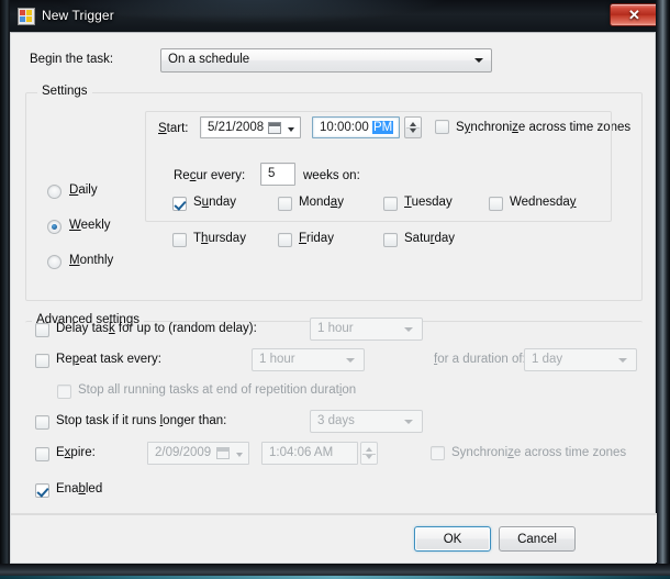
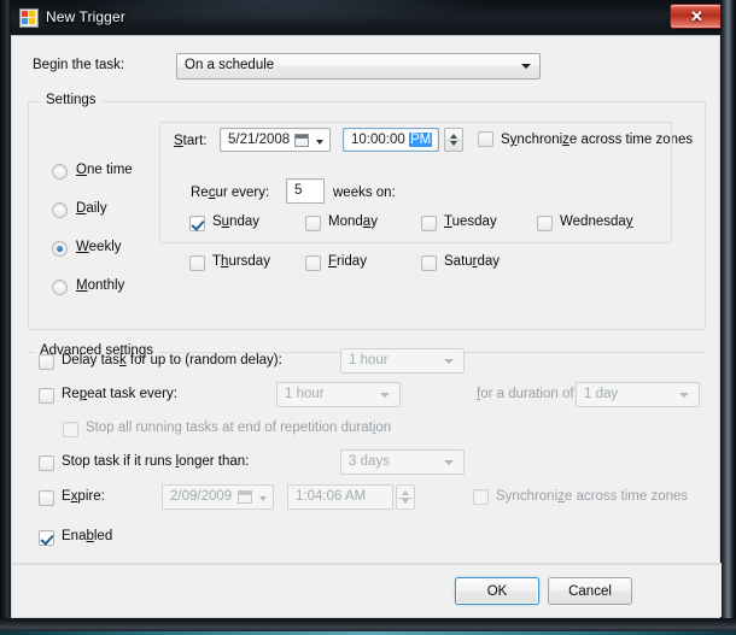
  New Trigger
  ✕
  Begin the task:
  On a schedule
  Settings
+ One time
  Daily
  Weekly
  Monthly
  Start:
  5/21/2008
  10:00:00 PM
  Synchronize across time zones
  Recur every:
  5
  weeks on:
  Sunday
  Monday
  Tuesday
  Wednesday
  Thursday
  Friday
  Saturday
  Advanced settings
  Delay task for up to (random delay):
  1 hour
  Repeat task every:
  1 hour
  for a duration of
  1 day
  Stop all running tasks at end of repetition duration
  Stop task if it runs longer than:
  3 days
  Expire:
  2/09/2009
  1:04:06 AM
  Synchronize across time zones
  Enabled
  OK
  Cancel
